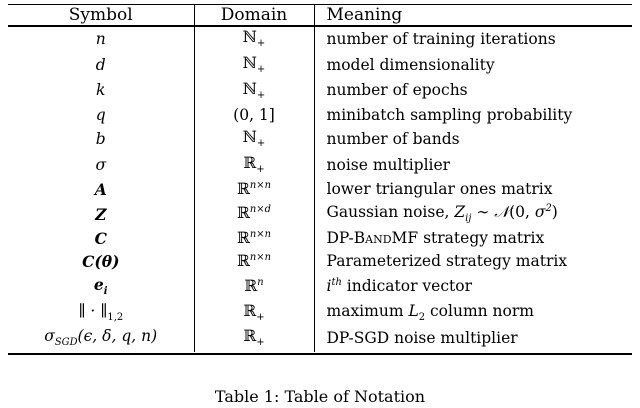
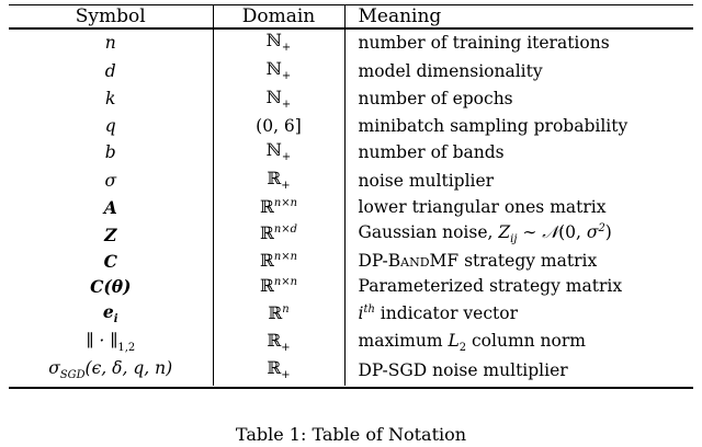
  Symbol	Domain	Meaning
  n	ℕ+	number of training iterations
  d	ℕ+	model dimensionality
  k	ℕ+	number of epochs
- q	(0, 1]	minibatch sampling probability
+ q	(0, 6]	minibatch sampling probability
  b	ℕ+	number of bands
  σ	ℝ+	noise multiplier
  A	ℝn×n	lower triangular ones matrix
  Z	ℝn×d	Gaussian noise, Zij ∼ 𝒩(0, σ2)
  C	ℝn×n	DP-BandMF strategy matrix
  C(θ)	ℝn×n	Parameterized strategy matrix
  ei	ℝn	ith indicator vector
  ∥ · ∥1,2	ℝ+	maximum L2 column norm
  σSGD(ϵ, δ, q, n)	ℝ+	DP-SGD noise multiplier
  Table 1: Table of Notation
